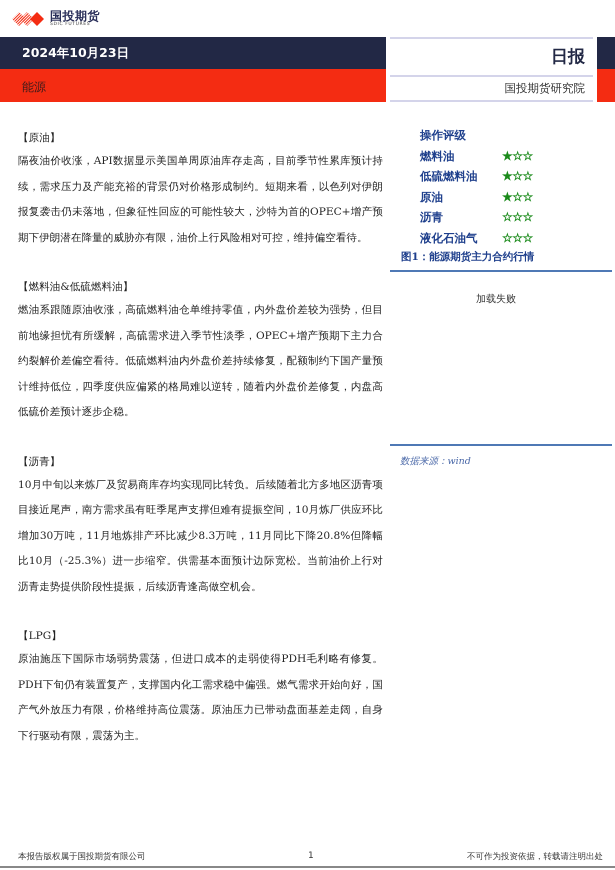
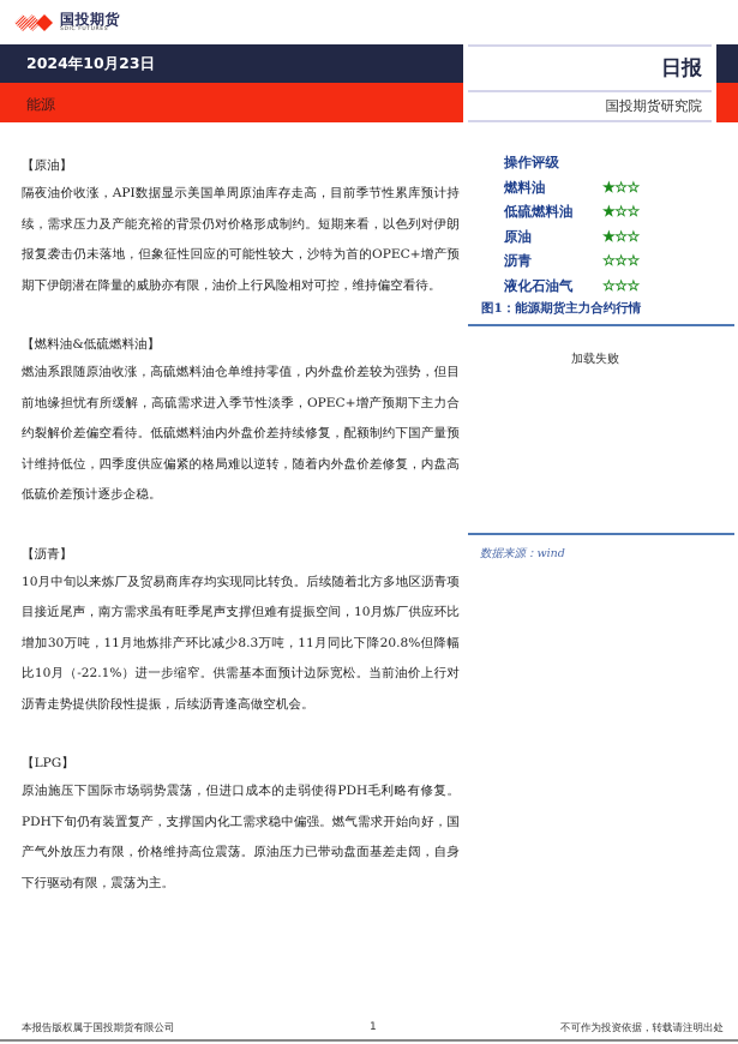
  国投期货
  2024年10月23日
  能源
  日报
  国投期货研究院
  【原油】
  隔夜油价收涨，API数据显示美国单周原油库存走高，目前季节性累库预计持续，需求压力及产能充裕的背景仍对价格形成制约。短期来看，以色列对伊朗报复袭击仍未落地，但象征性回应的可能性较大，沙特为首的OPEC+增产预期下伊朗潜在降量的威胁亦有限，油价上行风险相对可控，维持偏空看待。
  【燃料油&低硫燃料油】
  燃油系跟随原油收涨，高硫燃料油仓单维持零值，内外盘价差较为强势，但目前地缘担忧有所缓解，高硫需求进入季节性淡季，OPEC+增产预期下主力合约裂解价差偏空看待。低硫燃料油内外盘价差持续修复，配额制约下国产量预计维持低位，四季度供应偏紧的格局难以逆转，随着内外盘价差修复，内盘高低硫价差预计逐步企稳。
  【沥青】
- 10月中旬以来炼厂及贸易商库存均实现同比转负。后续随着北方多地区沥青项目接近尾声，南方需求虽有旺季尾声支撑但难有提振空间，10月炼厂供应环比增加30万吨，11月地炼排产环比减少8.3万吨，11月同比下降20.8%但降幅比10月（-25.3%）进一步缩窄。供需基本面预计边际宽松。当前油价上行对沥青走势提供阶段性提振，后续沥青逢高做空机会。
+ 10月中旬以来炼厂及贸易商库存均实现同比转负。后续随着北方多地区沥青项目接近尾声，南方需求虽有旺季尾声支撑但难有提振空间，10月炼厂供应环比增加30万吨，11月地炼排产环比减少8.3万吨，11月同比下降20.8%但降幅比10月（-22.1%）进一步缩窄。供需基本面预计边际宽松。当前油价上行对沥青走势提供阶段性提振，后续沥青逢高做空机会。
  【LPG】
  原油施压下国际市场弱势震荡，但进口成本的走弱使得PDH毛利略有修复。PDH下旬仍有装置复产，支撑国内化工需求稳中偏强。燃气需求开始向好，国产气外放压力有限，价格维持高位震荡。原油压力已带动盘面基差走阔，自身下行驱动有限，震荡为主。
  操作评级
  燃料油
  ★☆☆
  低硫燃料油
  ★☆☆
  原油
  ★☆☆
  沥青
  ☆☆☆
  液化石油气
  ☆☆☆
  图1：能源期货主力合约行情
  加载失败
  数据来源：wind
  本报告版权属于国投期货有限公司
  1
  不可作为投资依据，转载请注明出处
